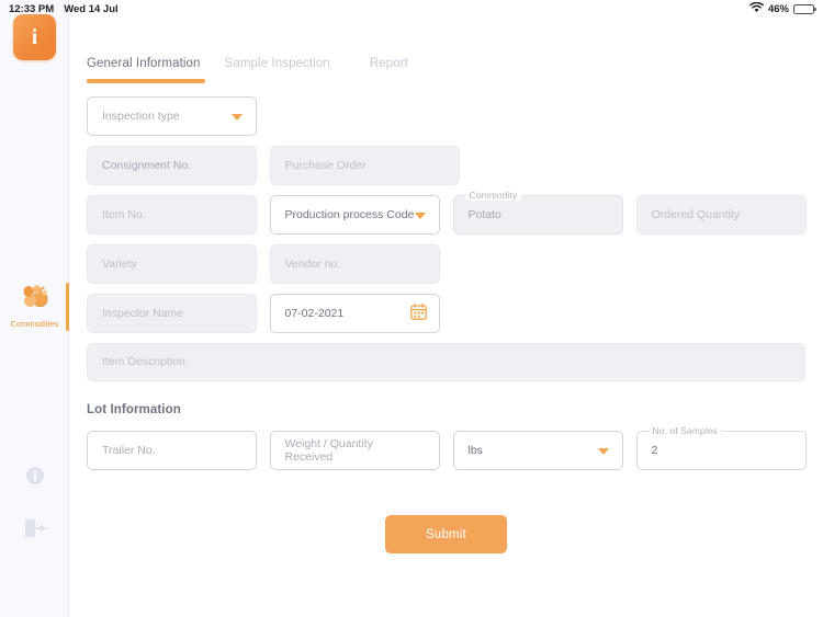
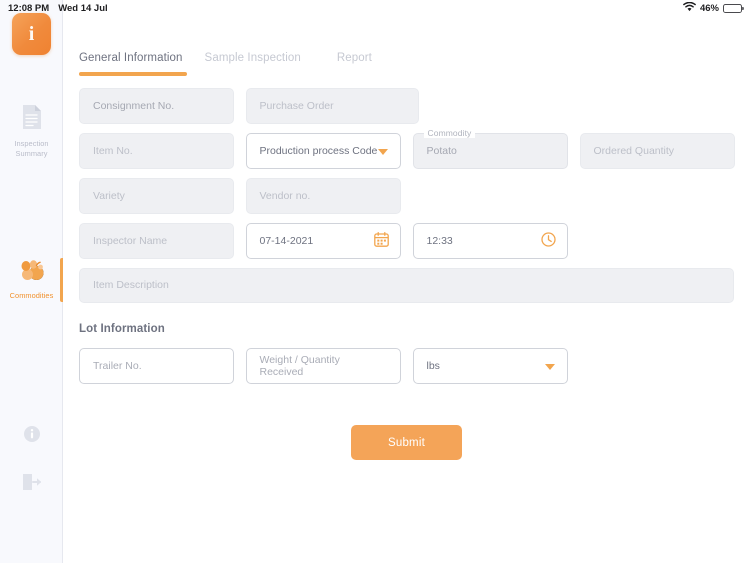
- 12:33 PM
+ 12:08 PM
  Wed 14 Jul
  46%
  i
+ Inspection
+ Summary
  Commodities
  General Information
  Sample Inspection
  Report
- Inspection type
  Consignment No.
  Purchase Order
  Item No.
  Production process Code
  Commodity
  Potato
  Ordered Quantity
  Variety
  Vendor no.
  Inspector Name
- 07-02-2021
+ 07-14-2021
+ 12:33
  Item Description
  Lot Information
  Trailer No.
  Weight / Quantity Received
  lbs
- No. of Samples
- 2
  Submit
